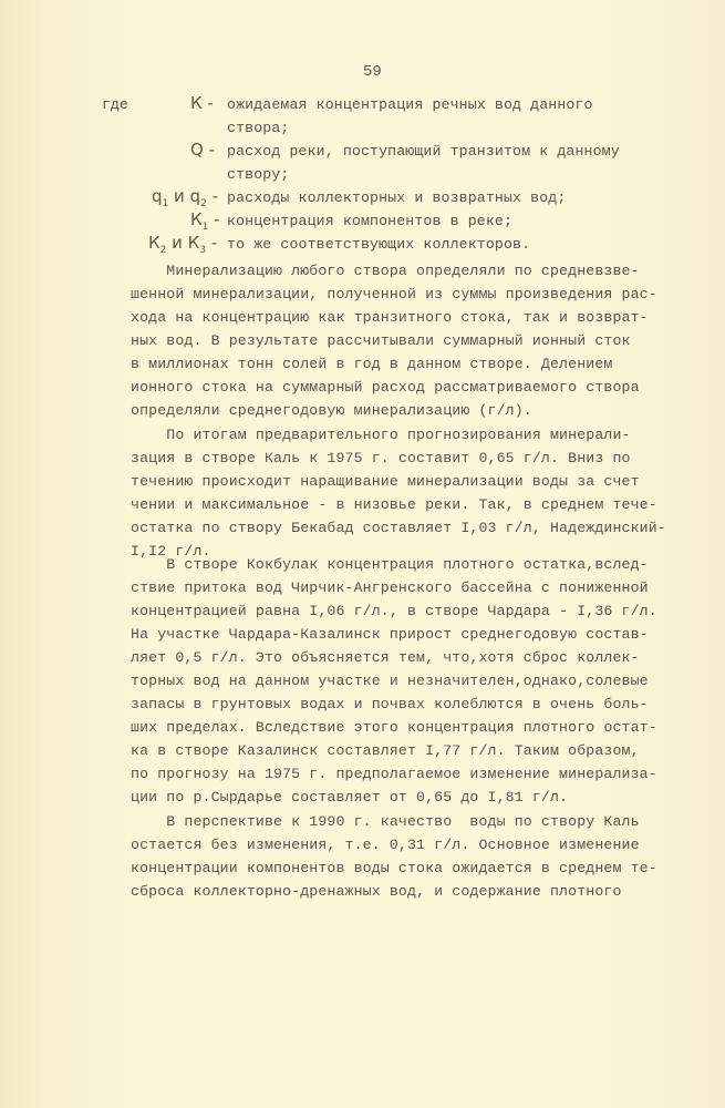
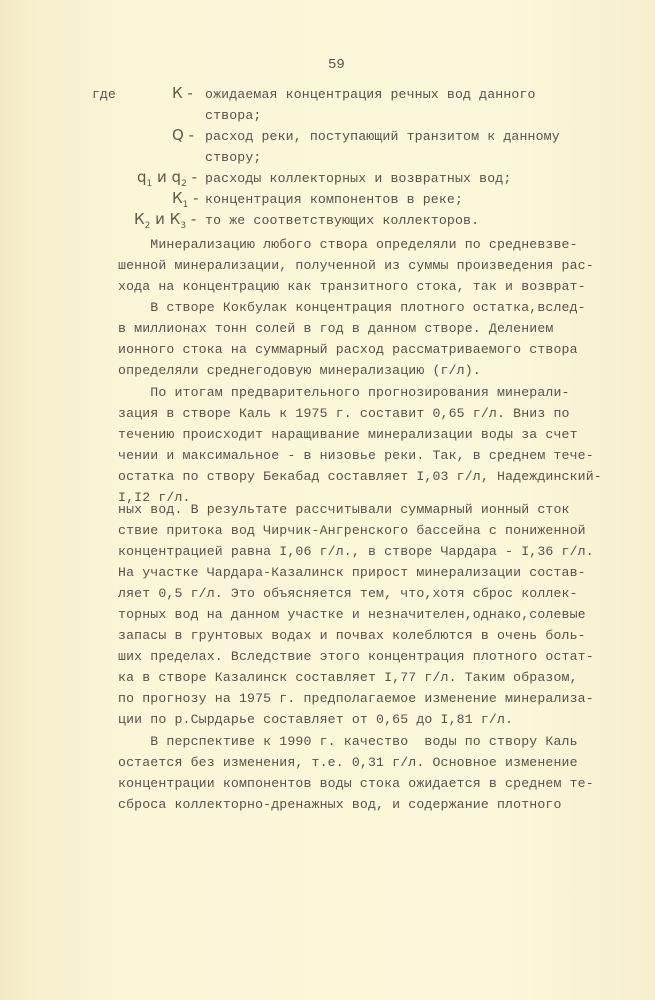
  59
  где
  К -
  ожидаемая концентрация речных вод данного
  створа;
  Q -
  расход реки, поступающий транзитом к данному
  створу;
  q1 и q2 -
  расходы коллекторных и возвратных вод;
  К1 -
  концентрация компонентов в реке;
  К2 и К3 -
  то же соответствующих коллекторов.
  Минерализацию любого створа определяли по средневзве-
  шенной минерализации, полученной из суммы произведения рас-
  хода на концентрацию как транзитного стока, так и возврат-
- ных вод. В результате рассчитывали суммарный ионный сток
+ В створе Кокбулак концентрация плотного остатка,вслед-
  в миллионах тонн солей в год в данном створе. Делением
  ионного стока на суммарный расход рассматриваемого створа
  определяли среднегодовую минерализацию (г/л).
  По итогам предварительного прогнозирования минерали-
  зация в створе Каль к 1975 г. составит 0,65 г/л. Вниз по
  течению происходит наращивание минерализации воды за счет
  чении и максимальное - в низовье реки. Так, в среднем тече-
  остатка по створу Бекабад составляет I,03 г/л, Надеждинский-
  I,I2 г/л.
- В створе Кокбулак концентрация плотного остатка,вслед-
+ ных вод. В результате рассчитывали суммарный ионный сток
  ствие притока вод Чирчик-Ангренского бассейна с пониженной
  концентрацией равна I,06 г/л., в створе Чардара - I,36 г/л.
- На участке Чардара-Казалинск прирост среднегодовую состав-
+ На участке Чардара-Казалинск прирост минерализации состав-
  ляет 0,5 г/л. Это объясняется тем, что,хотя сброс коллек-
  торных вод на данном участке и незначителен,однако,солевые
  запасы в грунтовых водах и почвах колеблются в очень боль-
  ших пределах. Вследствие этого концентрация плотного остат-
  ка в створе Казалинск составляет I,77 г/л. Таким образом,
  по прогнозу на 1975 г. предполагаемое изменение минерализа-
  ции по р.Сырдарье составляет от 0,65 до I,81 г/л.
  В перспективе к 1990 г. качество воды по створу Каль
  остается без изменения, т.е. 0,31 г/л. Основное изменение
  концентрации компонентов воды стока ожидается в среднем те-
  сброса коллекторно-дренажных вод, и содержание плотного
